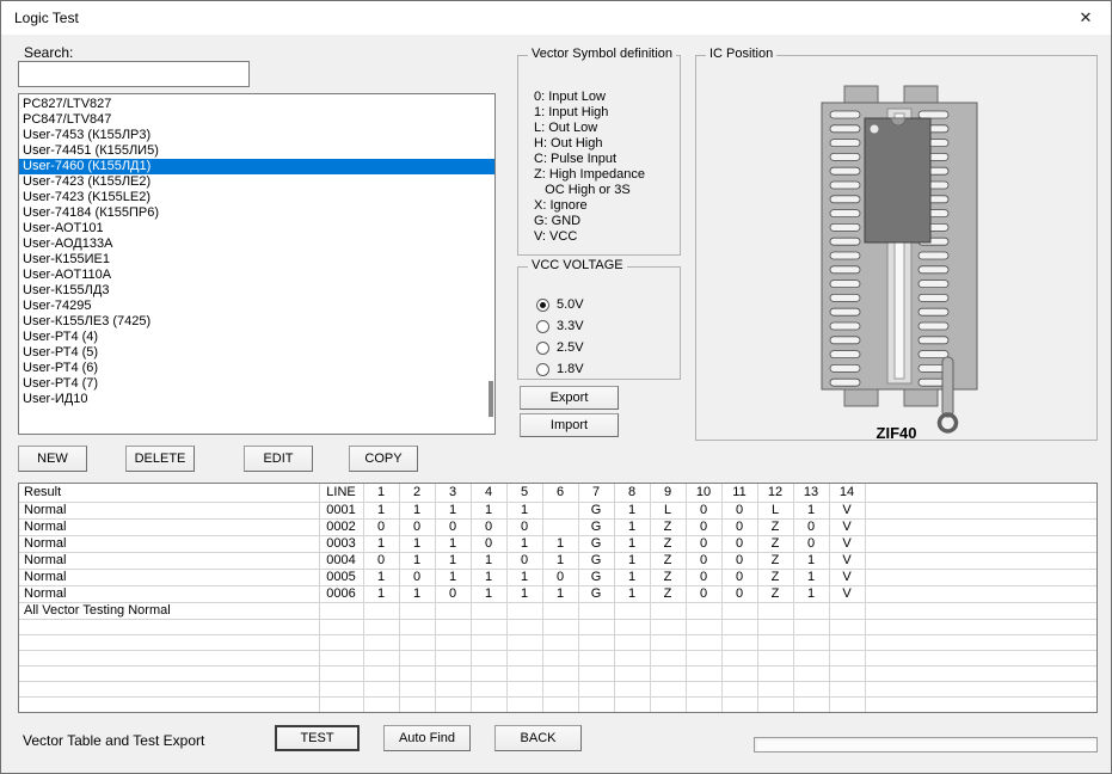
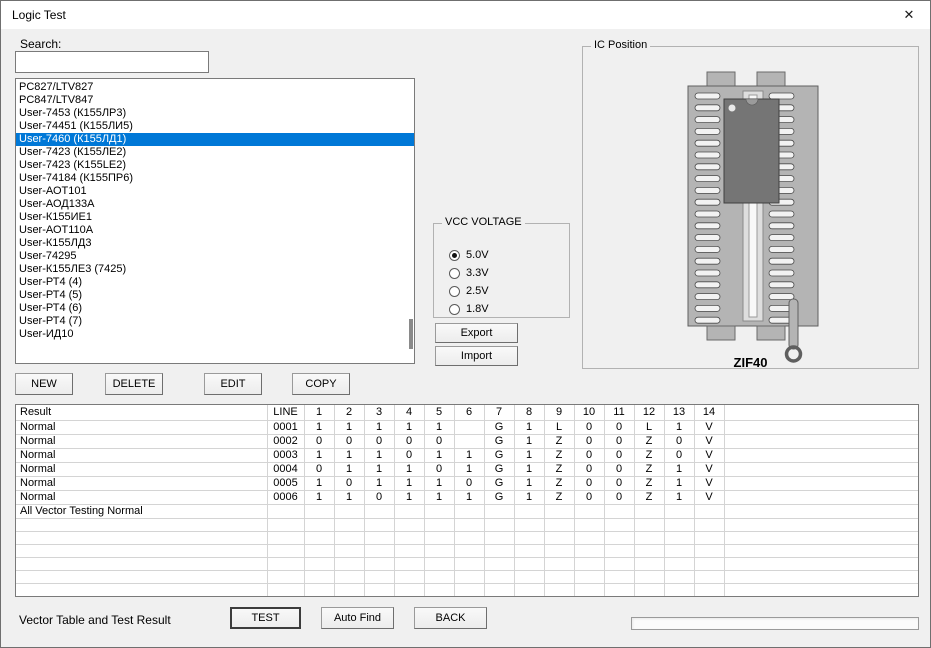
  Logic Test
  ✕
  Search:
  PC827/LTV827
  PC847/LTV847
  User-7453 (К155ЛР3)
  User-74451 (К155ЛИ5)
  User-7460 (К155ЛД1)
  User-7423 (К155ЛЕ2)
  User-7423 (K155LE2)
  User-74184 (К155ПР6)
  User-АОТ101
  User-АОД133А
  User-К155ИЕ1
  User-АОТ110А
  User-К155ЛД3
  User-74295
  User-К155ЛЕ3 (7425)
  User-РТ4 (4)
  User-РТ4 (5)
  User-РТ4 (6)
  User-РТ4 (7)
  User-ИД10
  NEW
  DELETE
  EDIT
  COPY
- Vector Symbol definition
- 0: Input Low
- 1: Input High
- L: Out Low
- H: Out High
- C: Pulse Input
- Z: High Impedance
- OC High or 3S
- X: Ignore
- G: GND
- V: VCC
  VCC VOLTAGE
  5.0V
  3.3V
  2.5V
  1.8V
  Export
  Import
  IC Position
  ZIF40
  Result	LINE	1	2	3	4	5	6	7	8	9	10	11	12	13	14
  Normal	0001	1	1	1	1	1		G	1	L	0	0	L	1	V
  Normal	0002	0	0	0	0	0		G	1	Z	0	0	Z	0	V
  Normal	0003	1	1	1	0	1	1	G	1	Z	0	0	Z	0	V
  Normal	0004	0	1	1	1	0	1	G	1	Z	0	0	Z	1	V
  Normal	0005	1	0	1	1	1	0	G	1	Z	0	0	Z	1	V
  Normal	0006	1	1	0	1	1	1	G	1	Z	0	0	Z	1	V
  All Vector Testing Normal
- Vector Table and Test Export
+ Vector Table and Test Result
  TEST
  Auto Find
  BACK
